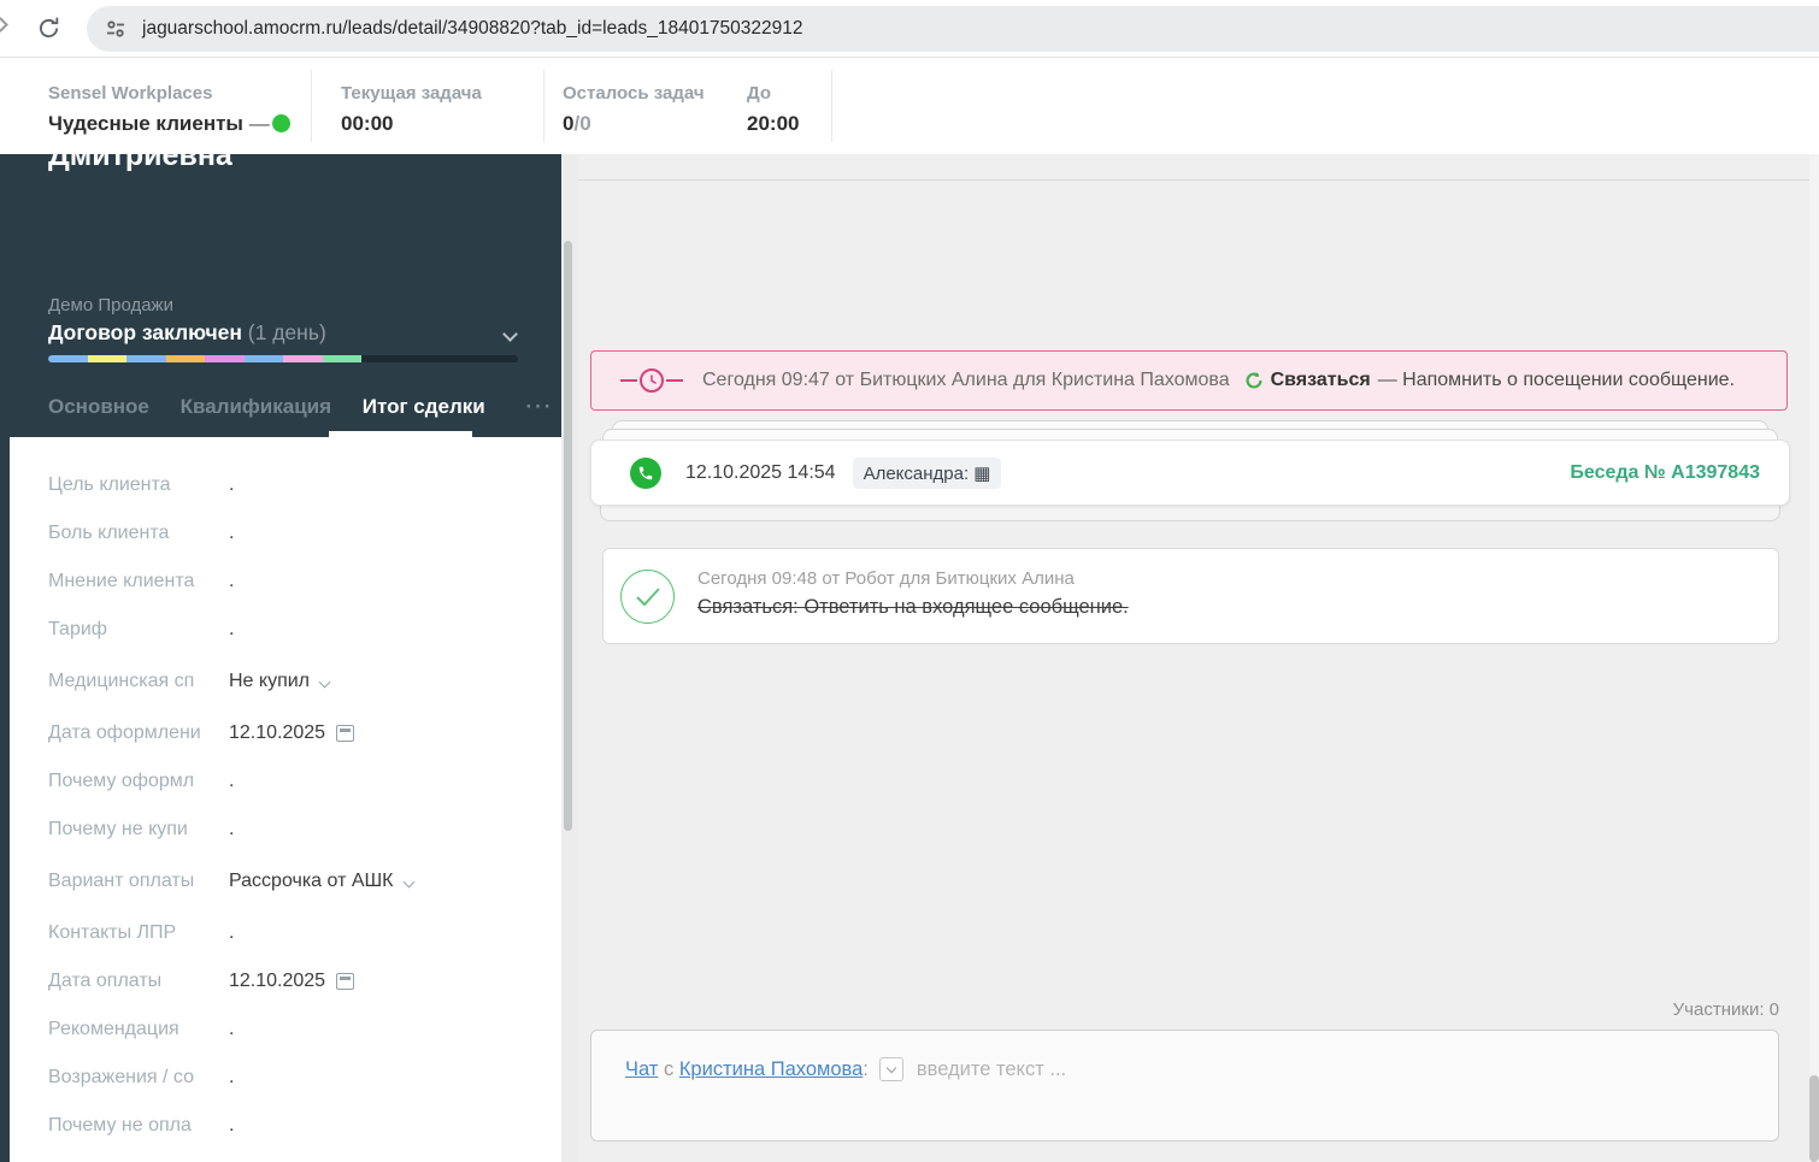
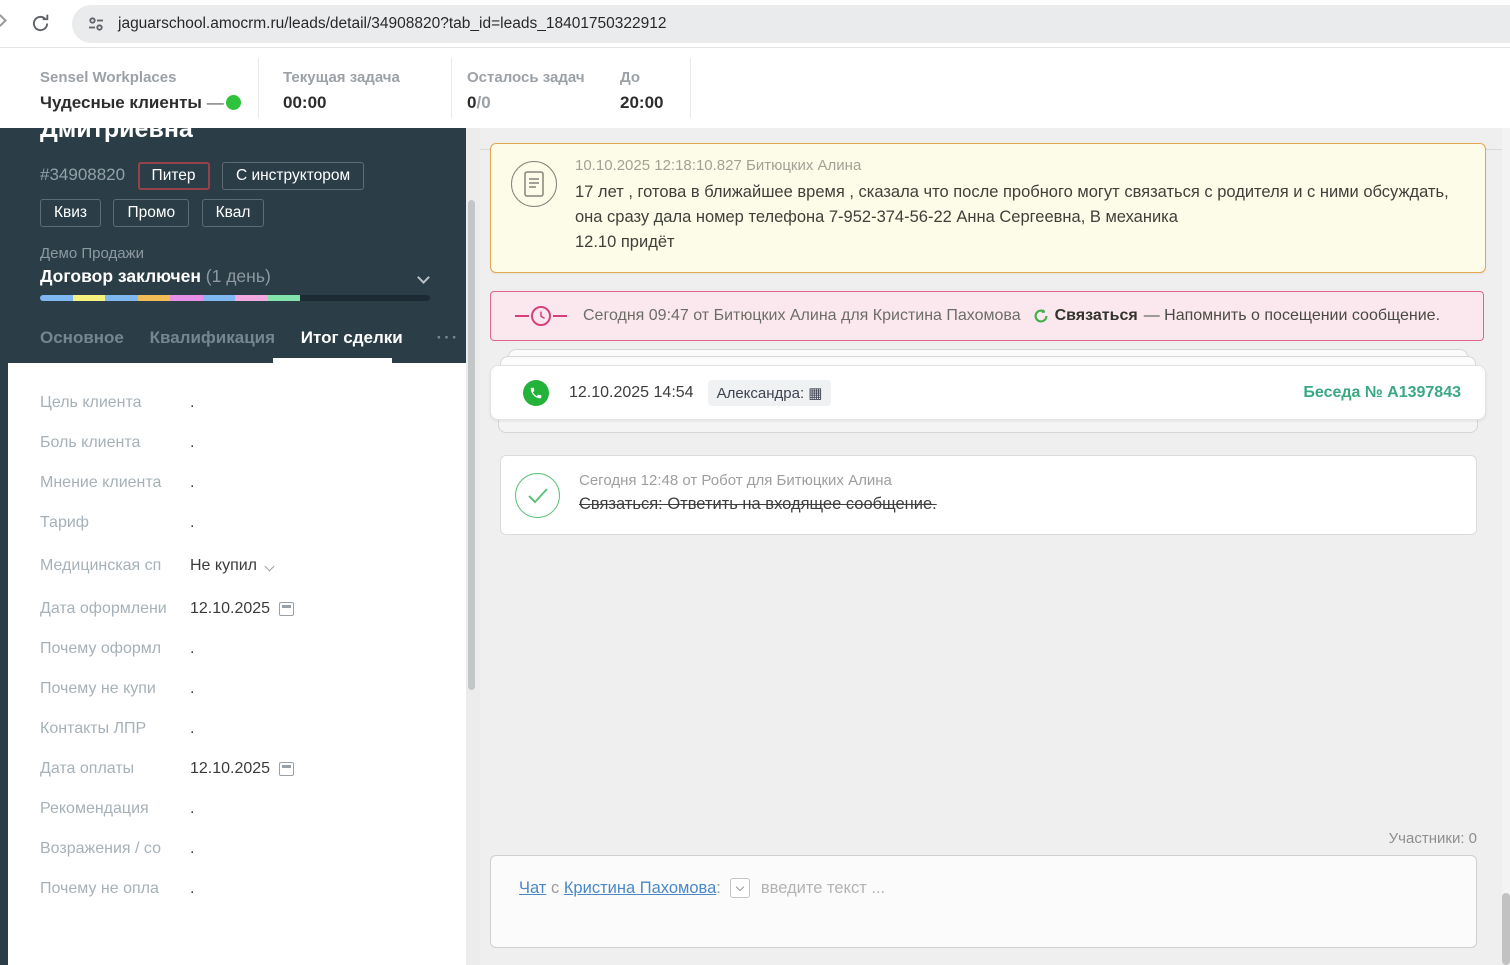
  jaguarschool.amocrm.ru/leads/detail/34908820?tab_id=leads_18401750322912
  Sensel Workplaces
  Чудесные клиенты —
  Текущая задача
  00:00
  Осталось задач
  0/0
  До
  20:00
  Дмитриевна
+ #34908820 Питер С инструктором Квиз Промо Квал
  Демо Продажи
  Договор заключен (1 день)
  Основное Квалификация Итог сделки ···
  Цель клиента
  .
  Боль клиента
  .
  Мнение клиента
  .
  Тариф
  .
  Медицинская сп
  Не купил
  Дата оформлени
  12.10.2025
  Почему оформл
  .
  Почему не купи
  .
- Вариант оплаты
- Рассрочка от АШК
  Контакты ЛПР
  .
  Дата оплаты
  12.10.2025
  Рекомендация
  .
  Возражения / со
  .
  Почему не опла
  .
+ 10.10.2025 12:18:10.827 Битюцких Алина
+ 17 лет , готова в ближайшее время , сказала что после пробного могут связаться с родителя и с ними обсуждать, она сразу дала номер телефона 7-952-374-56-22 Анна Сергеевна, В механика
+ 12.10 придёт
  Сегодня 09:47 от Битюцких Алина для Кристина Пахомова
  Связаться
  — Напомнить о посещении сообщение.
  12.10.2025 14:54
  Александра: ▦
  Беседа № А1397843
- Сегодня 09:48 от Робот для Битюцких Алина
+ Сегодня 12:48 от Робот для Битюцких Алина
  Связаться: Ответить на входящее сообщение.
  Участники: 0
  Чат
  с
  Кристина Пахомова
  :
  введите текст ...
